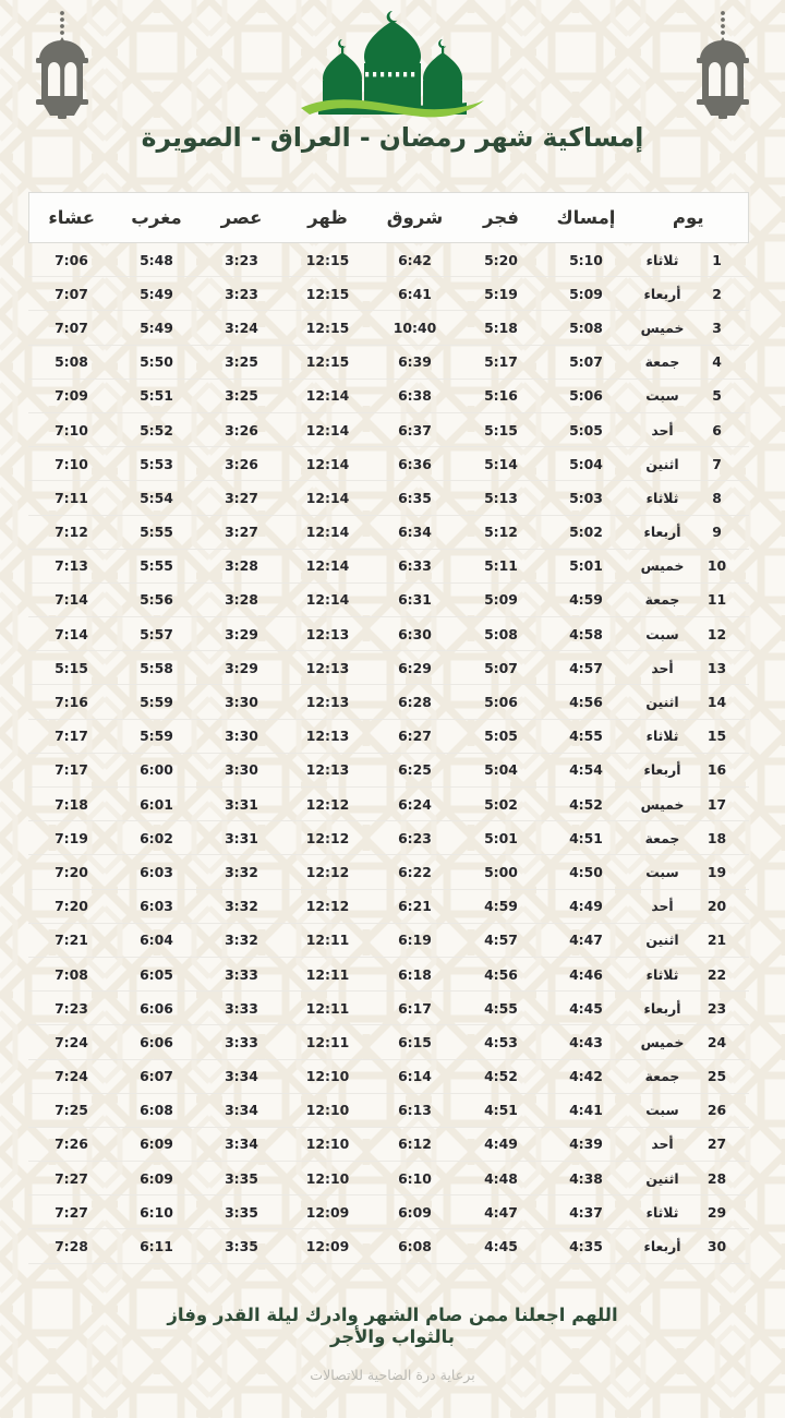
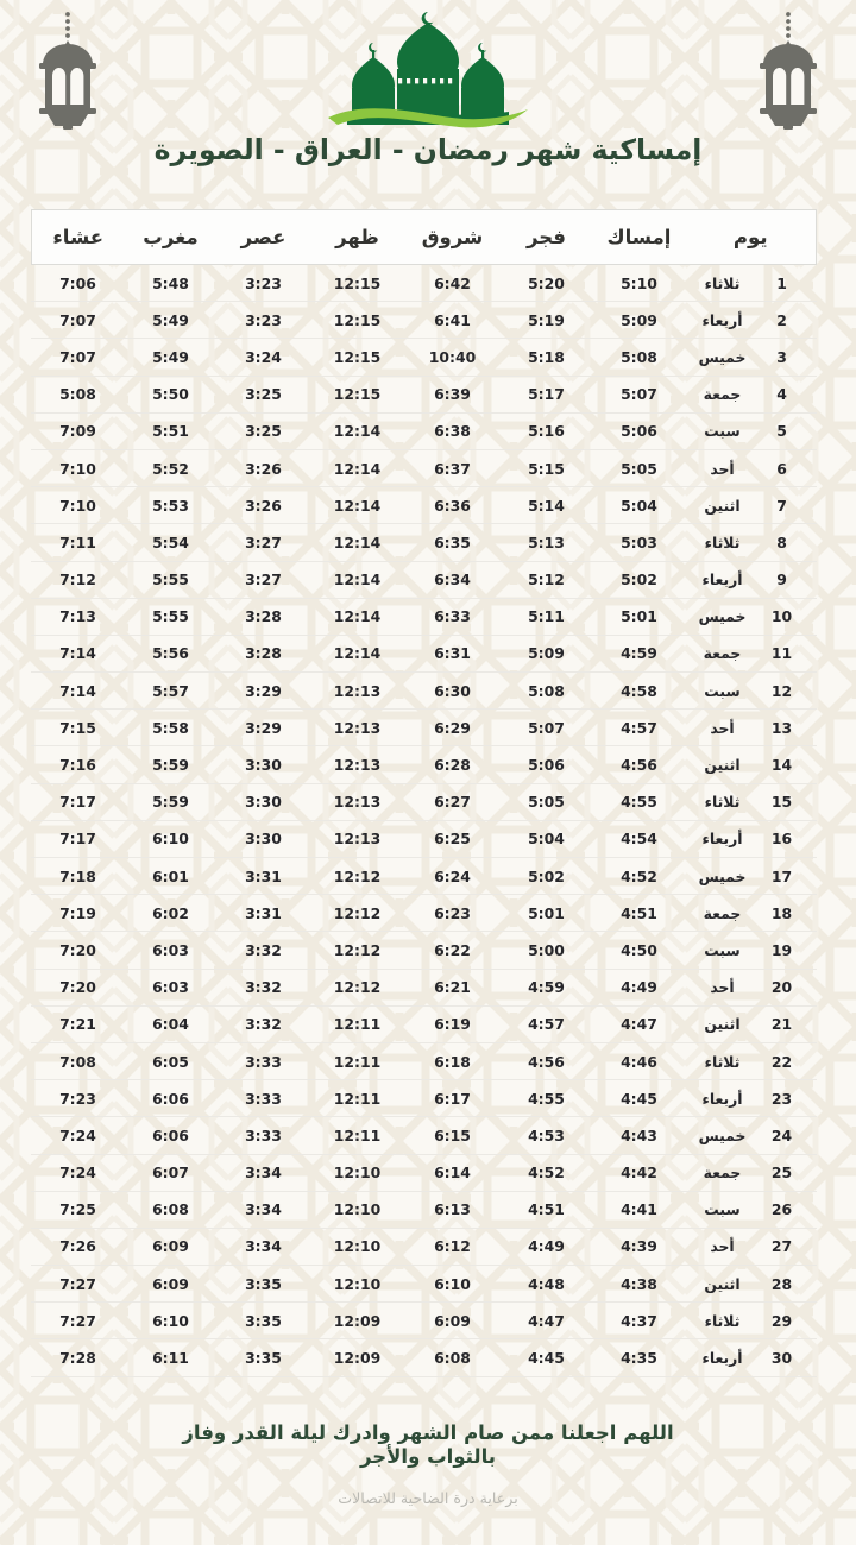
  إمساكية شهر رمضان - العراق - الصويرة
  يوم	إمساك	فجر	شروق	ظهر	عصر	مغرب	عشاء
  1	ثلاثاء	5:10	5:20	6:42	12:15	3:23	5:48	7:06
  2	أربعاء	5:09	5:19	6:41	12:15	3:23	5:49	7:07
  3	خميس	5:08	5:18	10:40	12:15	3:24	5:49	7:07
  4	جمعة	5:07	5:17	6:39	12:15	3:25	5:50	5:08
  5	سبت	5:06	5:16	6:38	12:14	3:25	5:51	7:09
  6	أحد	5:05	5:15	6:37	12:14	3:26	5:52	7:10
  7	اثنين	5:04	5:14	6:36	12:14	3:26	5:53	7:10
  8	ثلاثاء	5:03	5:13	6:35	12:14	3:27	5:54	7:11
  9	أربعاء	5:02	5:12	6:34	12:14	3:27	5:55	7:12
  10	خميس	5:01	5:11	6:33	12:14	3:28	5:55	7:13
  11	جمعة	4:59	5:09	6:31	12:14	3:28	5:56	7:14
  12	سبت	4:58	5:08	6:30	12:13	3:29	5:57	7:14
- 13	أحد	4:57	5:07	6:29	12:13	3:29	5:58	5:15
+ 13	أحد	4:57	5:07	6:29	12:13	3:29	5:58	7:15
  14	اثنين	4:56	5:06	6:28	12:13	3:30	5:59	7:16
  15	ثلاثاء	4:55	5:05	6:27	12:13	3:30	5:59	7:17
- 16	أربعاء	4:54	5:04	6:25	12:13	3:30	6:00	7:17
+ 16	أربعاء	4:54	5:04	6:25	12:13	3:30	6:10	7:17
  17	خميس	4:52	5:02	6:24	12:12	3:31	6:01	7:18
  18	جمعة	4:51	5:01	6:23	12:12	3:31	6:02	7:19
  19	سبت	4:50	5:00	6:22	12:12	3:32	6:03	7:20
  20	أحد	4:49	4:59	6:21	12:12	3:32	6:03	7:20
  21	اثنين	4:47	4:57	6:19	12:11	3:32	6:04	7:21
  22	ثلاثاء	4:46	4:56	6:18	12:11	3:33	6:05	7:08
  23	أربعاء	4:45	4:55	6:17	12:11	3:33	6:06	7:23
  24	خميس	4:43	4:53	6:15	12:11	3:33	6:06	7:24
  25	جمعة	4:42	4:52	6:14	12:10	3:34	6:07	7:24
  26	سبت	4:41	4:51	6:13	12:10	3:34	6:08	7:25
  27	أحد	4:39	4:49	6:12	12:10	3:34	6:09	7:26
  28	اثنين	4:38	4:48	6:10	12:10	3:35	6:09	7:27
  29	ثلاثاء	4:37	4:47	6:09	12:09	3:35	6:10	7:27
  30	أربعاء	4:35	4:45	6:08	12:09	3:35	6:11	7:28
  اللهم اجعلنا ممن صام الشهر وادرك ليلة القدر وفاز بالثواب والأجر
  برعاية درة الضاحية للاتصالات
